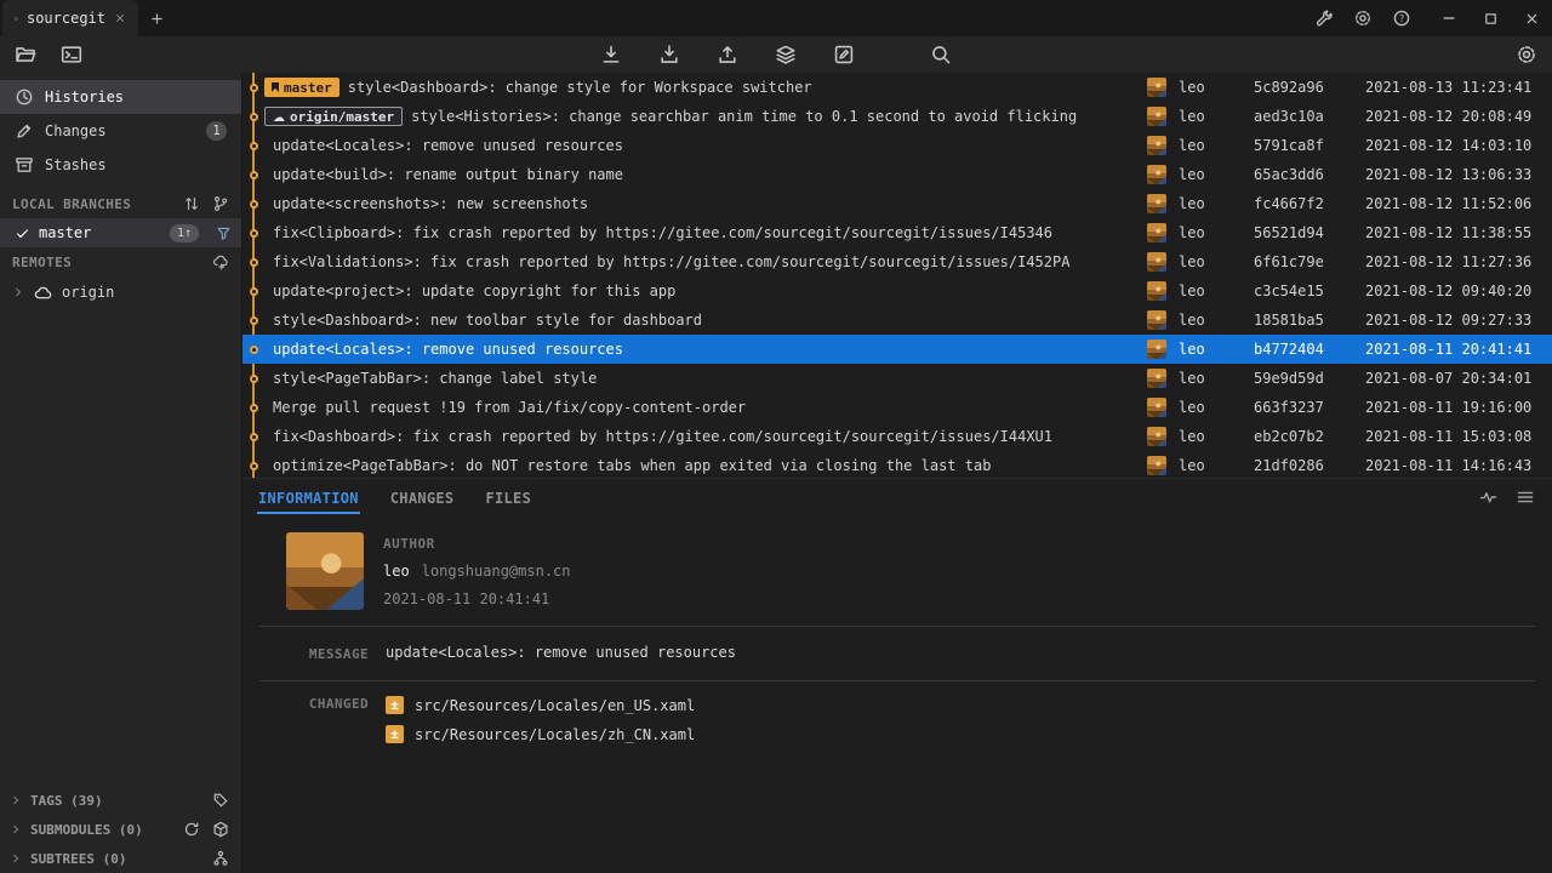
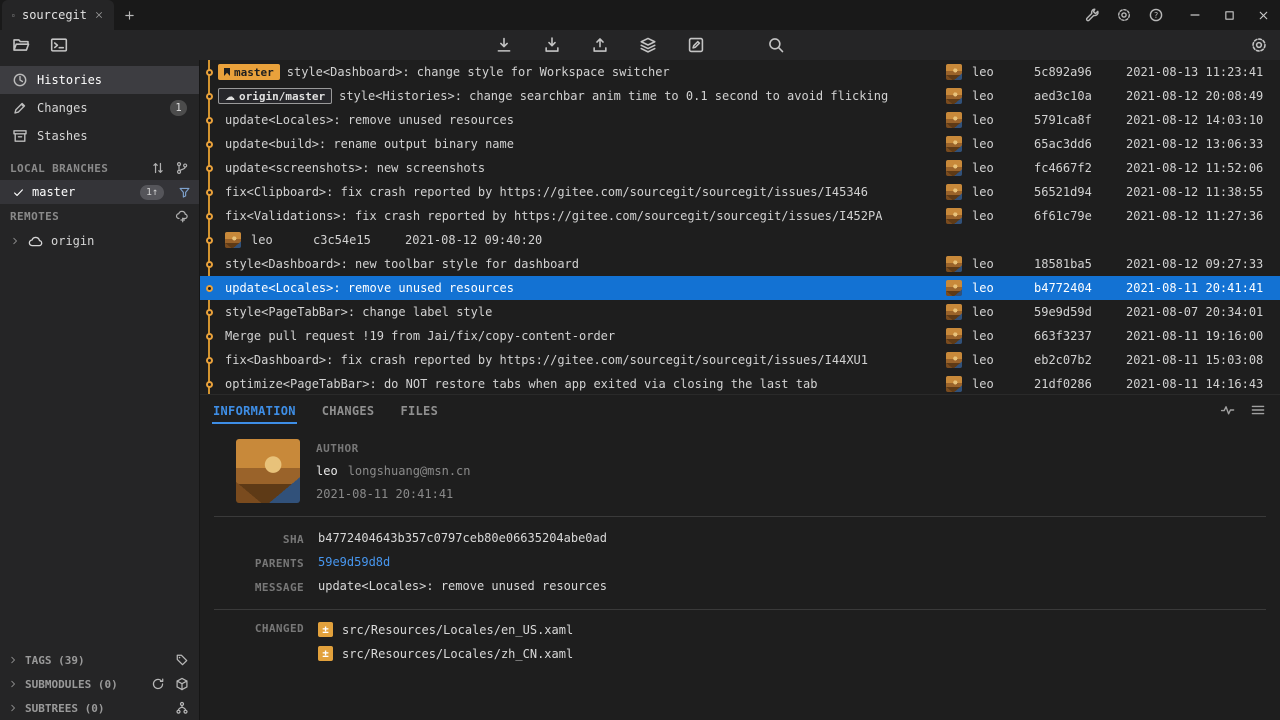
  sourcegit
  Histories
  Changes
  1
  Stashes
  LOCAL BRANCHES
  master
  1↑
  REMOTES
  origin
  TAGS (39)
  SUBMODULES (0)
  SUBTREES (0)
  master
  style<Dashboard>: change style for Workspace switcher
  leo
  5c892a96
  2021-08-13 11:23:41
  origin/master
  style<Histories>: change searchbar anim time to 0.1 second to avoid flicking
  leo
  aed3c10a
  2021-08-12 20:08:49
  update<Locales>: remove unused resources
  leo
  5791ca8f
  2021-08-12 14:03:10
  update<build>: rename output binary name
  leo
  65ac3dd6
  2021-08-12 13:06:33
  update<screenshots>: new screenshots
  leo
  fc4667f2
  2021-08-12 11:52:06
  fix<Clipboard>: fix crash reported by https://gitee.com/sourcegit/sourcegit/issues/I45346
  leo
  56521d94
  2021-08-12 11:38:55
  fix<Validations>: fix crash reported by https://gitee.com/sourcegit/sourcegit/issues/I452PA
  leo
  6f61c79e
  2021-08-12 11:27:36
- update<project>: update copyright for this app
  leo
  c3c54e15
  2021-08-12 09:40:20
  style<Dashboard>: new toolbar style for dashboard
  leo
  18581ba5
  2021-08-12 09:27:33
  update<Locales>: remove unused resources
  leo
  b4772404
  2021-08-11 20:41:41
  style<PageTabBar>: change label style
  leo
  59e9d59d
  2021-08-07 20:34:01
  Merge pull request !19 from Jai/fix/copy-content-order
  leo
  663f3237
  2021-08-11 19:16:00
  fix<Dashboard>: fix crash reported by https://gitee.com/sourcegit/sourcegit/issues/I44XU1
  leo
  eb2c07b2
  2021-08-11 15:03:08
  optimize<PageTabBar>: do NOT restore tabs when app exited via closing the last tab
  leo
  21df0286
  2021-08-11 14:16:43
  INFORMATION
  CHANGES
  FILES
  AUTHOR
  leo longshuang@msn.cn
  2021-08-11 20:41:41
+ SHA
+ b4772404643b357c0797ceb80e06635204abe0ad
+ PARENTS
+ 59e9d59d8d
  MESSAGE
  update<Locales>: remove unused resources
  CHANGED
  ±
  src/Resources/Locales/en_US.xaml
  ±
  src/Resources/Locales/zh_CN.xaml
